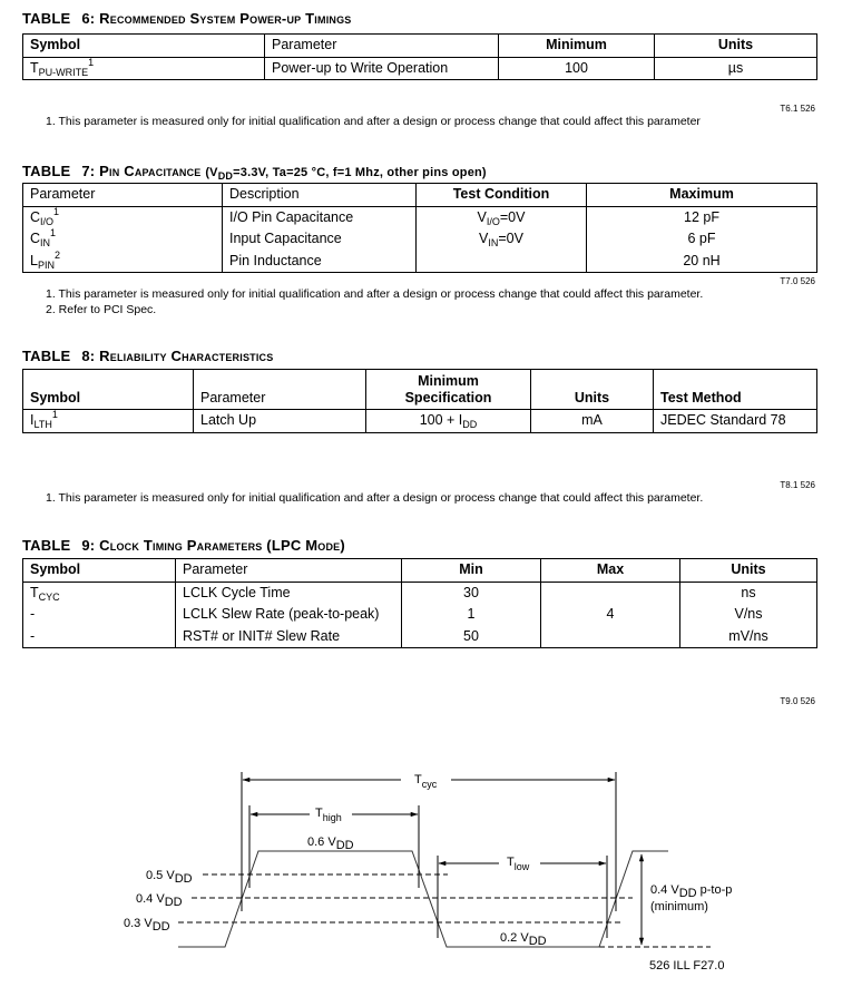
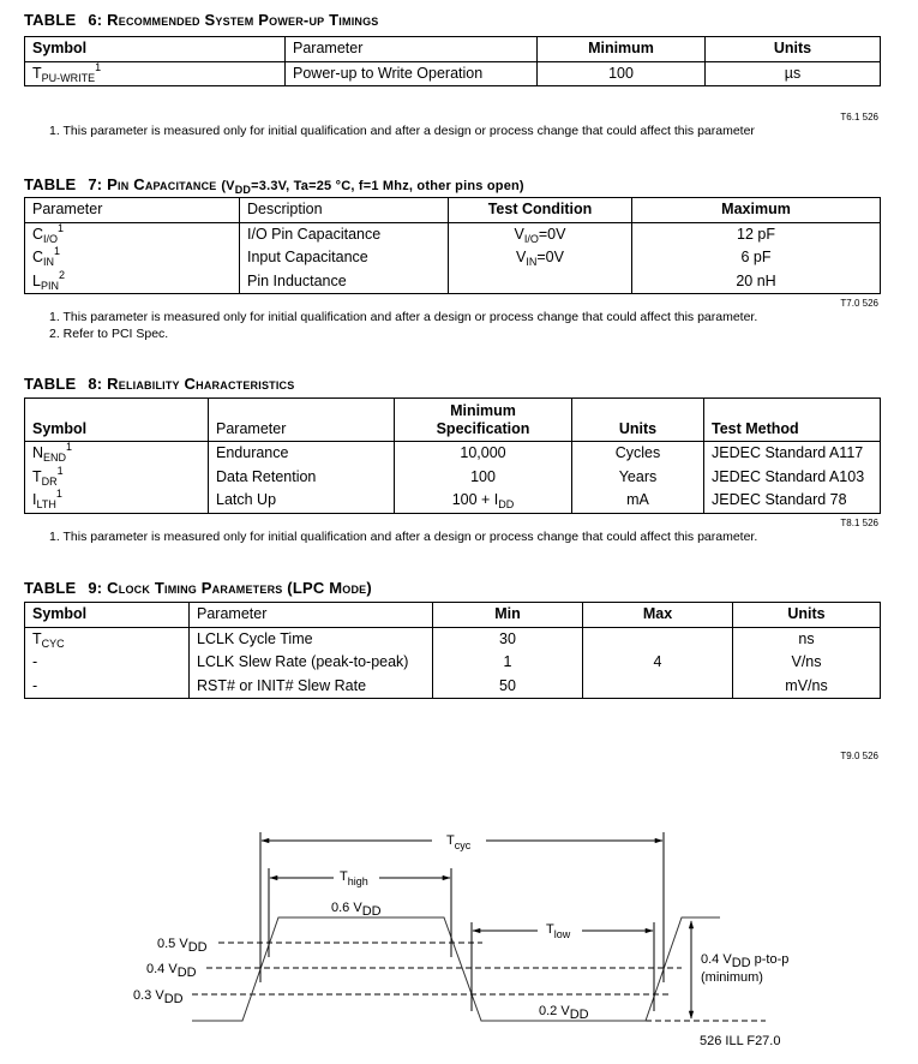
  TABLE 6: Recommended System Power-up Timings
  Symbol	Parameter	Minimum	Units
  TPU-WRITE1	Power-up to Write Operation	100	µs
  T6.1 526
  1. This parameter is measured only for initial qualification and after a design or process change that could affect this parameter
  TABLE 7: Pin Capacitance (VDD=3.3V, Ta=25 °C, f=1 Mhz, other pins open)
  Parameter	Description	Test Condition	Maximum
  CI/O1	I/O Pin Capacitance	VI/O=0V	12 pF
  CIN1	Input Capacitance	VIN=0V	6 pF
  LPIN2	Pin Inductance		20 nH
  T7.0 526
  1. This parameter is measured only for initial qualification and after a design or process change that could affect this parameter.
  2. Refer to PCI Spec.
  TABLE 8: Reliability Characteristics
  Symbol	Parameter	MinimumSpecification	Units	Test Method
+ NEND1	Endurance	10,000	Cycles	JEDEC Standard A117
+ TDR1	Data Retention	100	Years	JEDEC Standard A103
  ILTH1	Latch Up	100 + IDD	mA	JEDEC Standard 78
  T8.1 526
  1. This parameter is measured only for initial qualification and after a design or process change that could affect this parameter.
  TABLE 9: Clock Timing Parameters (LPC Mode)
  Symbol	Parameter	Min	Max	Units
  TCYC	LCLK Cycle Time	30		ns
  -	LCLK Slew Rate (peak-to-peak)	1	4	V/ns
  -	RST# or INIT# Slew Rate	50		mV/ns
  T9.0 526
  Tcyc
  Thigh
  Tlow
  0.6 VDD
  0.5 VDD
  0.4 VDD
  0.3 VDD
  0.2 VDD
  0.4 VDD p-to-p
  (minimum)
  526 ILL F27.0
